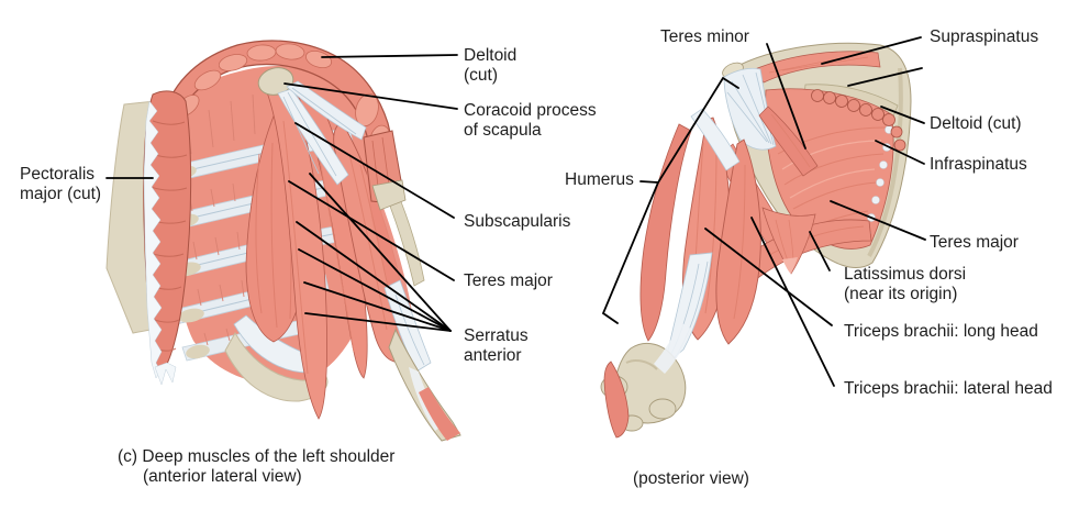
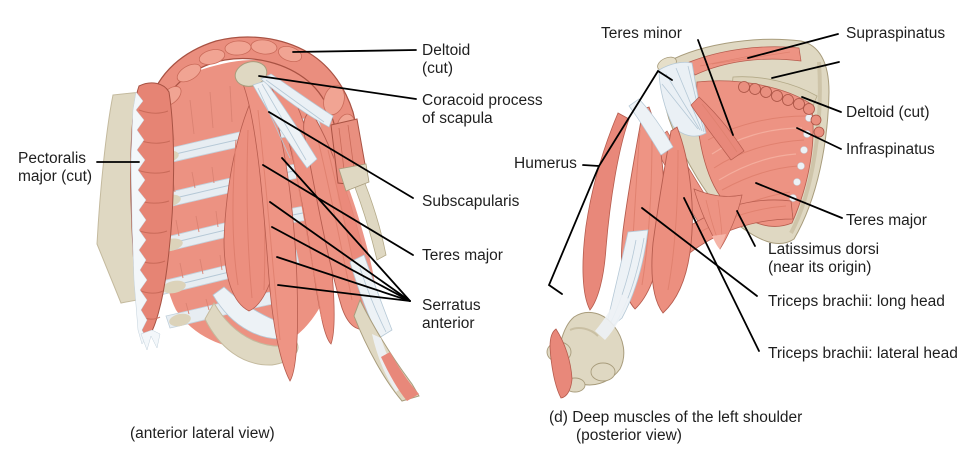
  Pectoralis
  major (cut)
  Deltoid
  (cut)
  Coracoid process
  of scapula
  Subscapularis
  Teres major
  Serratus
  anterior
- (c) Deep muscles of the left shoulder
  (anterior lateral view)
  Teres minor
  Supraspinatus
  Deltoid (cut)
  Infraspinatus
  Humerus
  Teres major
  Latissimus dorsi
  (near its origin)
  Triceps brachii: long head
  Triceps brachii: lateral head
+ (d) Deep muscles of the left shoulder
  (posterior view)
